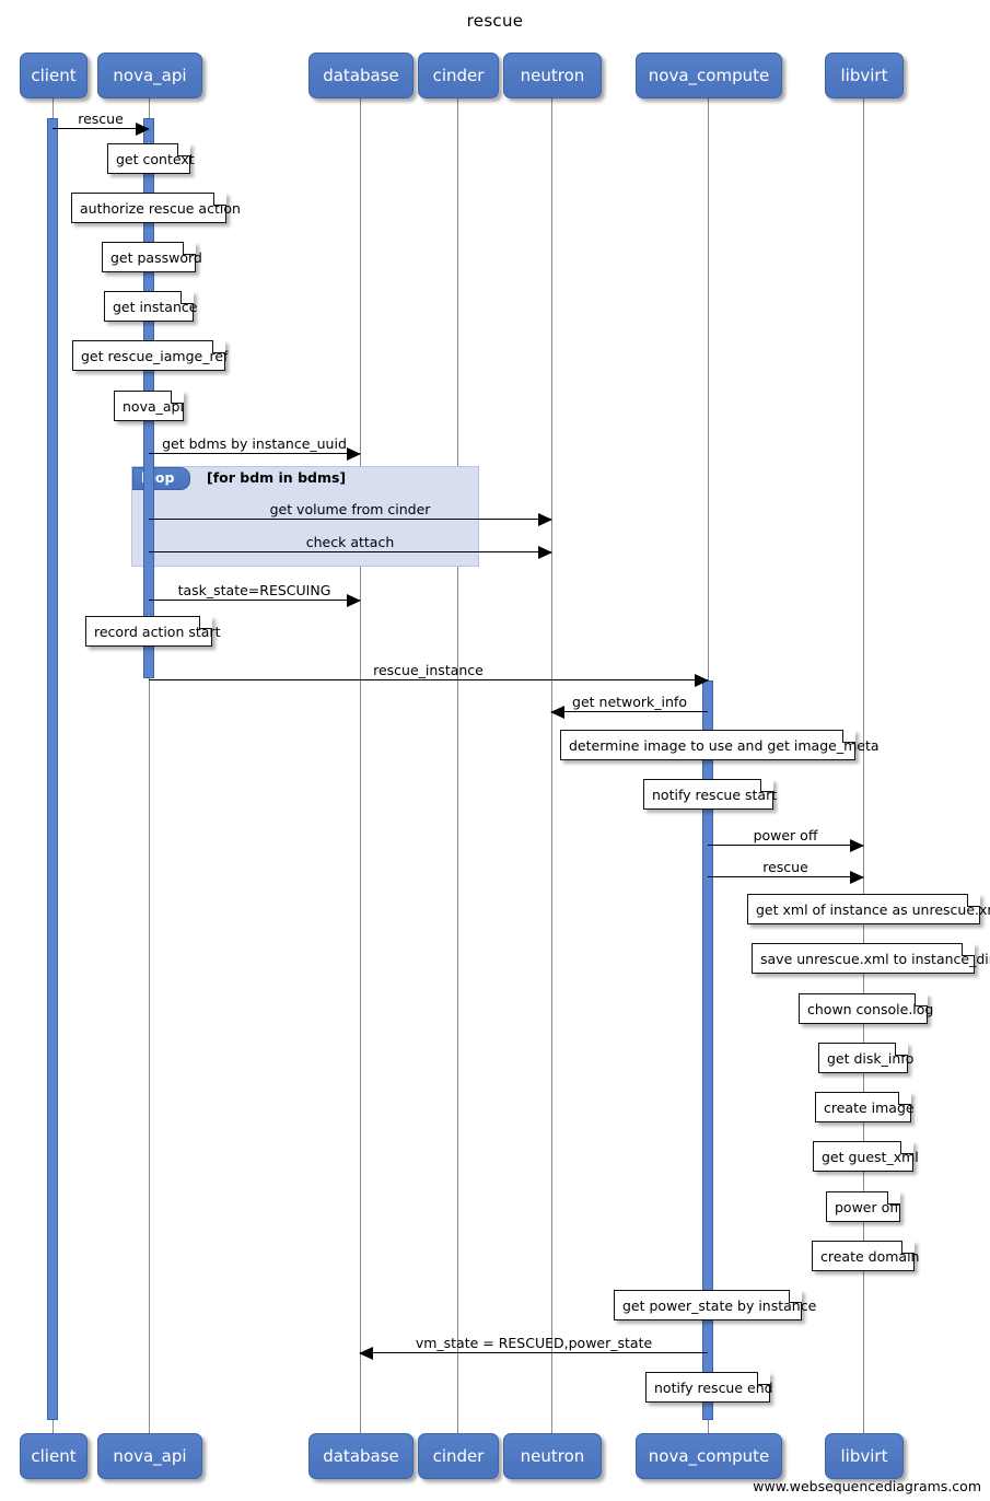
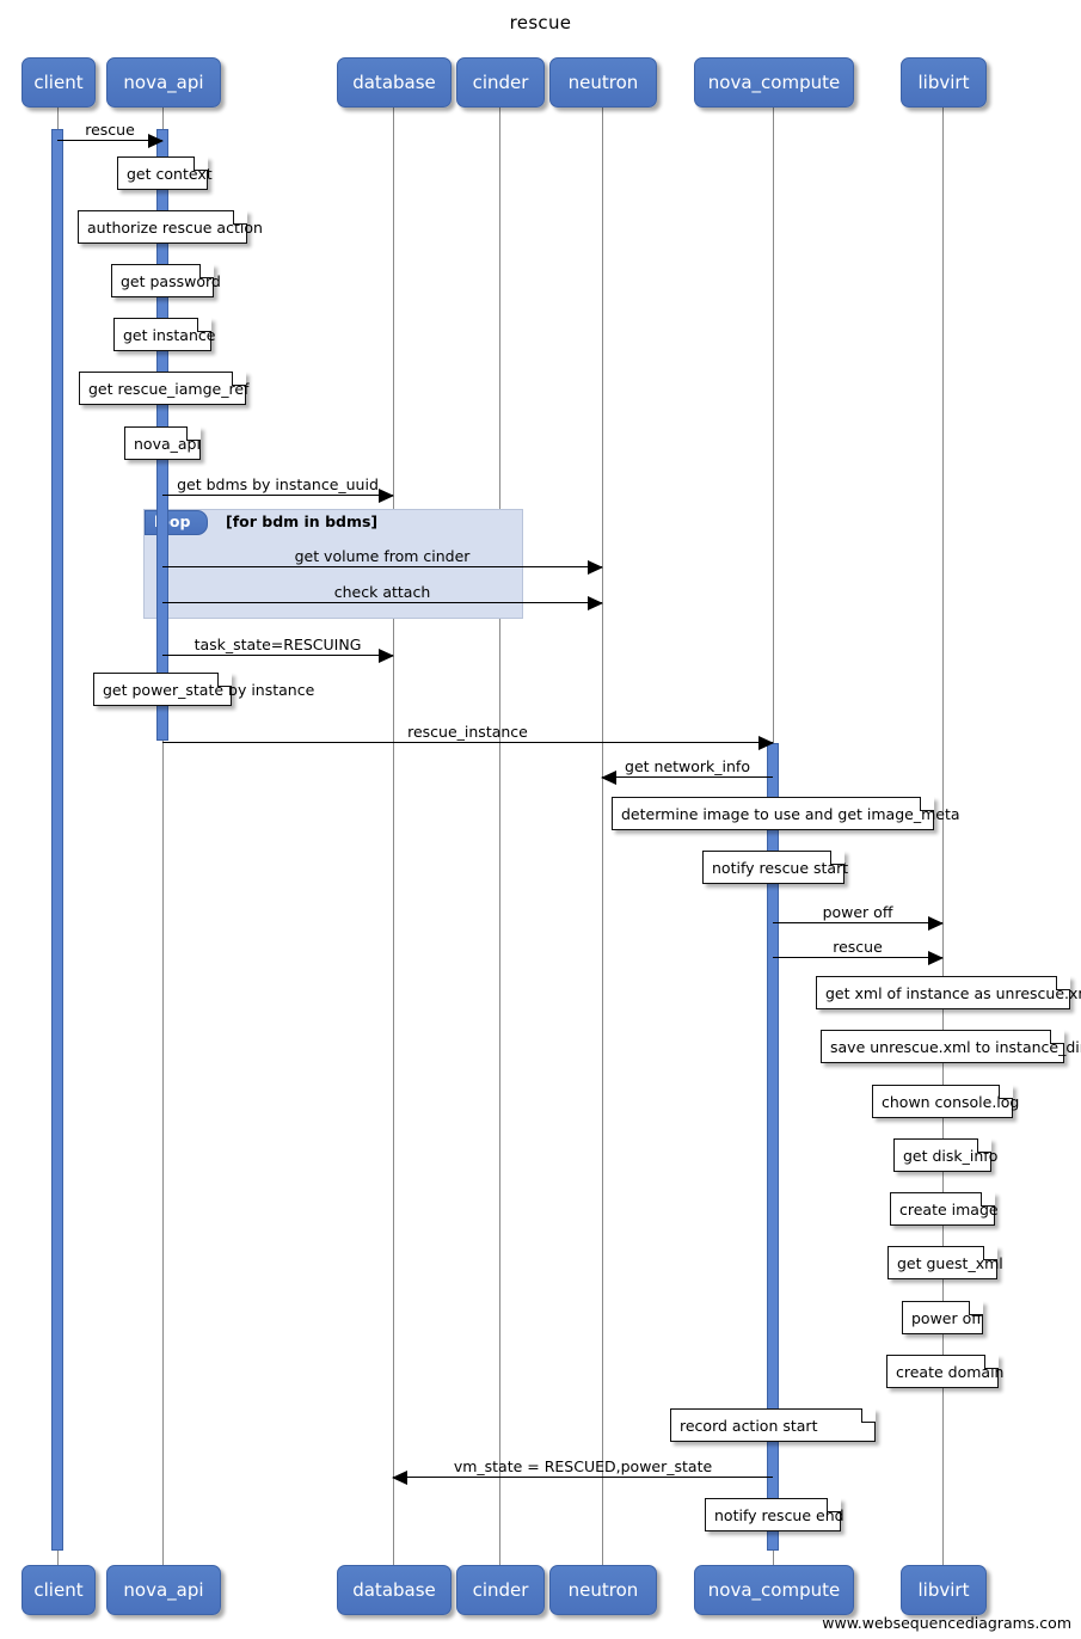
  rescue
  [for bdm in bdms]
  rescue
  get bdms by instance_uuid
  get volume from cinder
  check attach
  task_state=RESCUING
  rescue_instance
  get network_info
  power off
  rescue
  vm_state = RESCUED,power_state
  get context
  authorize rescue action
  get password
  get instance
  get rescue_iamge_ref
  nova_api
- record action start
+ get power_state by instance
  determine image to use and get image_meta
  notify rescue start
  get xml of instance as unrescue.x
  save unrescue.xml to instance_di
  chown console.log
  get disk_info
  create image
  get guest_xml
  power off
  create domain
- get power_state by instance
+ record action start
  notify rescue end
  client
  client
  nova_api
  nova_api
  database
  database
  cinder
  cinder
  neutron
  neutron
  nova_compute
  nova_compute
  libvirt
  libvirt
  www.websequencediagrams.com
